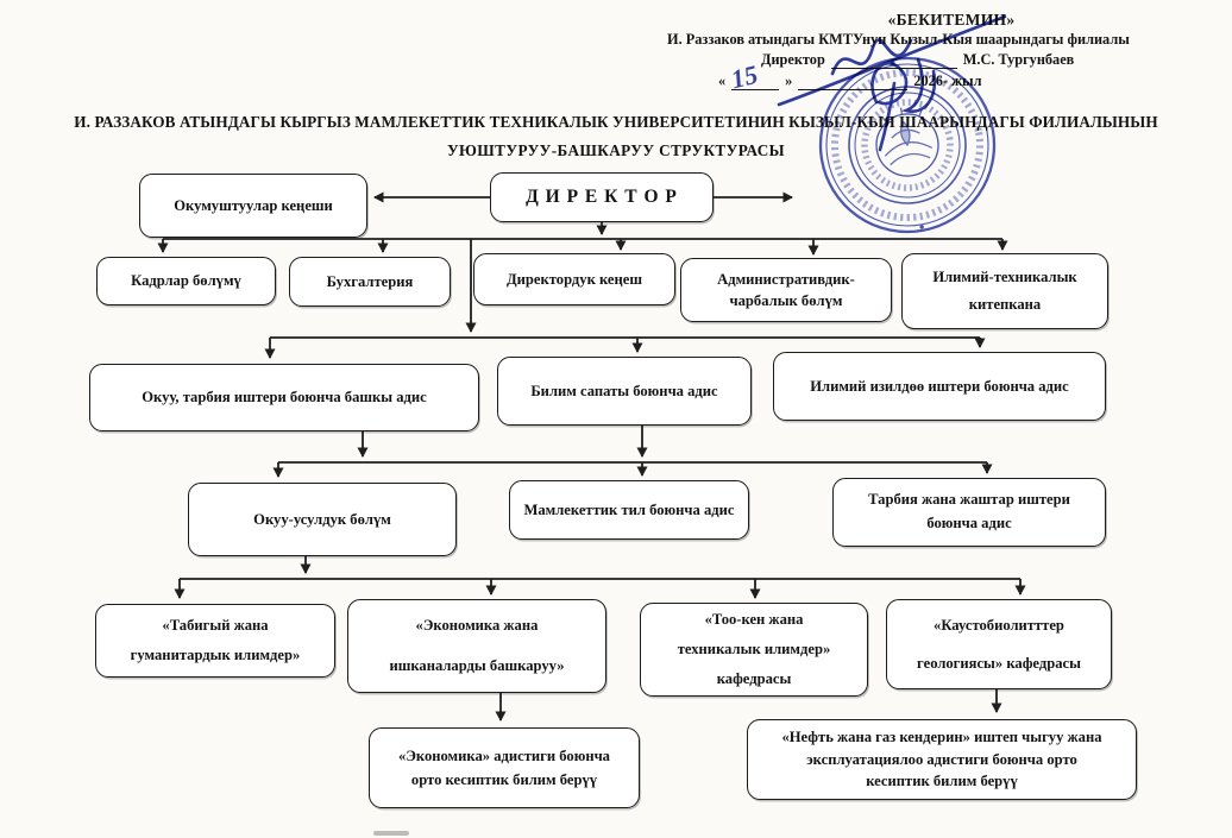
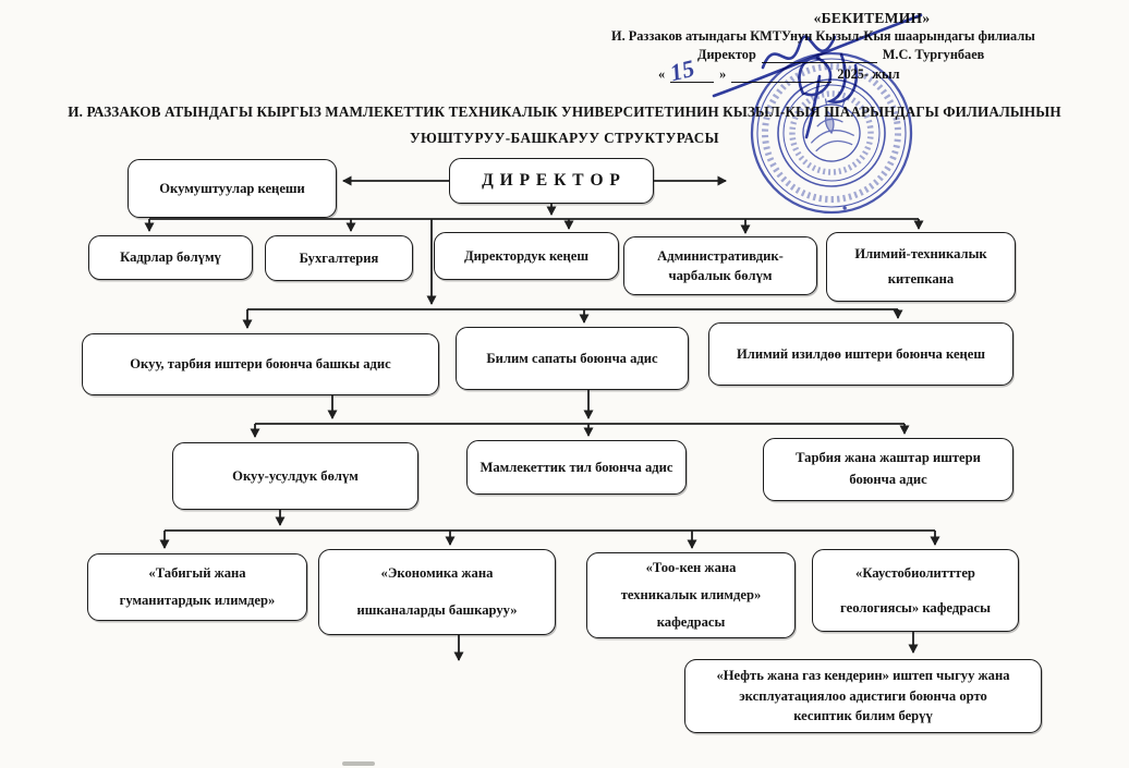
  «БЕКИТЕМИ»
  И. Раззаков атындагы КМТУнун Кызыл-ыя шаарындагы филиалы
  Директор
  М.С. Тургунбаев
  «
  »
- 2026- жыл
+ 2025- жыл
  И. РАЗЗАКОВ АТЫНДАГЫ КЫРГЫЗ МАМЛЕКЕТТИК ТЕХНИКАЛЫК УНИВЕРСИТЕТИНИН КЫЗЫЛ-КЫЯ ШААРЫНДАГЫ ФИЛИАЛЫНЫН
  УЮШТУРУУ-БАШКАРУУ СТРУКТУРАСЫ
  Окумуштуулар кеңеши
  Д И Р Е К Т О Р
  Кадрлар бөлүмү
  Бухгалтерия
  Директордук кеңеш
  Административдик-
  чарбалык бөлүм
  Илимий-техникалык
  китепкана
  Окуу, тарбия иштери боюнча башкы адис
  Билим сапаты боюнча адис
- Илимий изилдөө иштери боюнча адис
+ Илимий изилдөө иштери боюнча кеңеш
  Окуу-усулдук бөлүм
  Мамлекеттик тил боюнча адис
  Тарбия жана жаштар иштери
  боюнча адис
  «Табигый жана
  гуманитардык илимдер»
  «Экономика жана
  ишканаларды башкаруу»
  «Тоо-кен жана
  техникалык илимдер»
  кафедрасы
  «Каустобиолитттер
  геологиясы» кафедрасы
- «Экономика» адистиги боюнча
- орто кесиптик билим берүү
  «Нефть жана газ кендерин» иштеп чыгуу жана
  эксплуатациялоо адистиги боюнча орто
  кесиптик билим берүү
